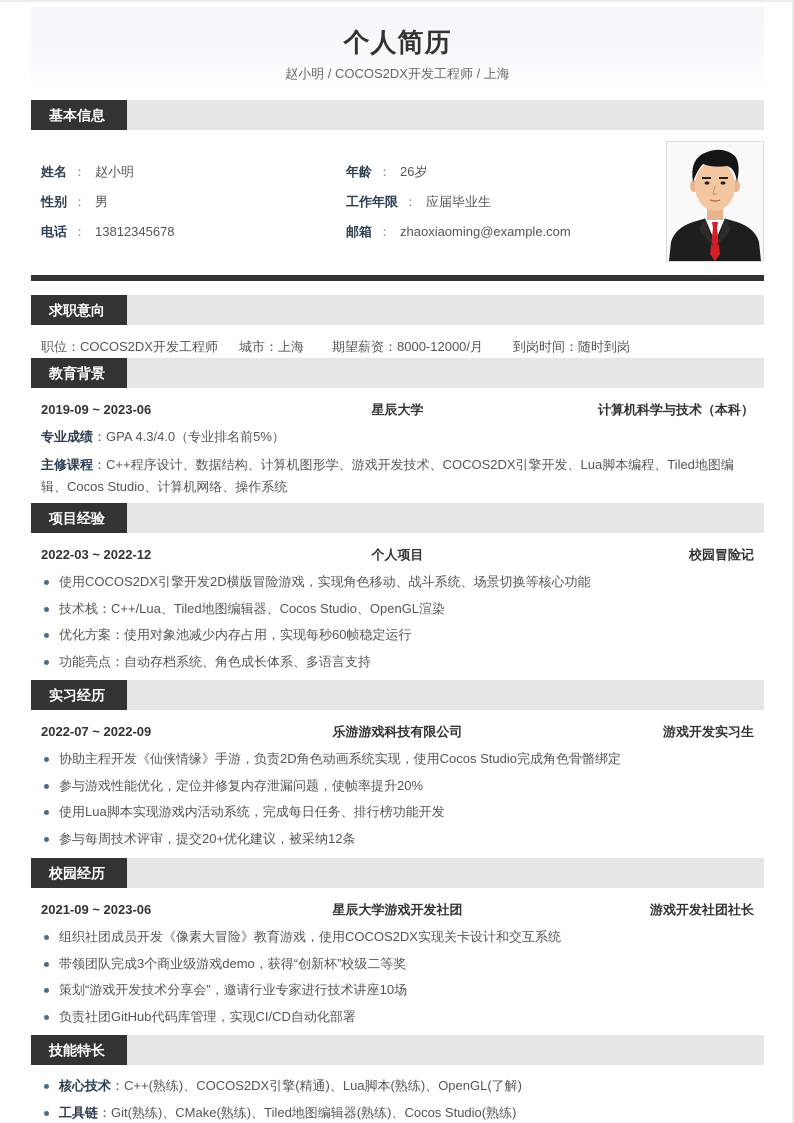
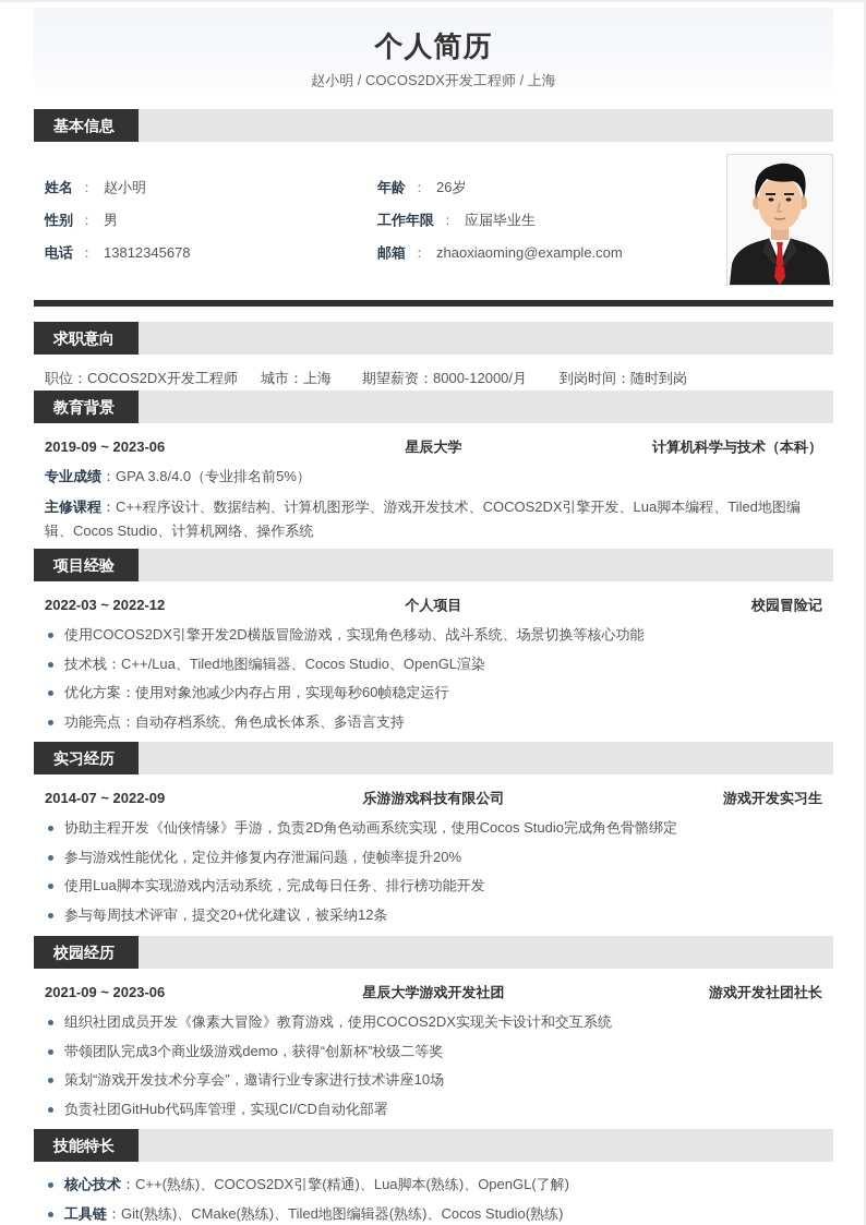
  个人简历
  赵小明 / COCOS2DX开发工程师 / 上海
  基本信息
  姓名 ： 赵小明
  性别 ： 男
  电话 ： 13812345678
  年龄 ： 26岁
  工作年限 ： 应届毕业生
  邮箱 ： zhaoxiaoming@example.com
  求职意向
  职位：COCOS2DX开发工程师
  城市：上海
  期望薪资：8000-12000/月
  到岗时间：随时到岗
  教育背景
  2019-09 ~ 2023-06
  星辰大学
  计算机科学与技术（本科）
- 专业成绩：GPA 4.3/4.0（专业排名前5%）
+ 专业成绩：GPA 3.8/4.0（专业排名前5%）
  主修课程：C++程序设计、数据结构、计算机图形学、游戏开发技术、COCOS2DX引擎开发、Lua脚本编程、Tiled地图编辑、Cocos Studio、计算机网络、操作系统
  项目经验
  2022-03 ~ 2022-12
  个人项目
  校园冒险记
  使用COCOS2DX引擎开发2D横版冒险游戏，实现角色移动、战斗系统、场景切换等核心功能
  技术栈：C++/Lua、Tiled地图编辑器、Cocos Studio、OpenGL渲染
  优化方案：使用对象池减少内存占用，实现每秒60帧稳定运行
  功能亮点：自动存档系统、角色成长体系、多语言支持
  实习经历
- 2022-07 ~ 2022-09
+ 2014-07 ~ 2022-09
  乐游游戏科技有限公司
  游戏开发实习生
  协助主程开发《仙侠情缘》手游，负责2D角色动画系统实现，使用Cocos Studio完成角色骨骼绑定
  参与游戏性能优化，定位并修复内存泄漏问题，使帧率提升20%
  使用Lua脚本实现游戏内活动系统，完成每日任务、排行榜功能开发
  参与每周技术评审，提交20+优化建议，被采纳12条
  校园经历
  2021-09 ~ 2023-06
  星辰大学游戏开发社团
  游戏开发社团社长
  组织社团成员开发《像素大冒险》教育游戏，使用COCOS2DX实现关卡设计和交互系统
  带领团队完成3个商业级游戏demo，获得“创新杯”校级二等奖
  策划“游戏开发技术分享会”，邀请行业专家进行技术讲座10场
  负责社团GitHub代码库管理，实现CI/CD自动化部署
  技能特长
  核心技术：C++(熟练)、COCOS2DX引擎(精通)、Lua脚本(熟练)、OpenGL(了解)
  工具链：Git(熟练)、CMake(熟练)、Tiled地图编辑器(熟练)、Cocos Studio(熟练)
